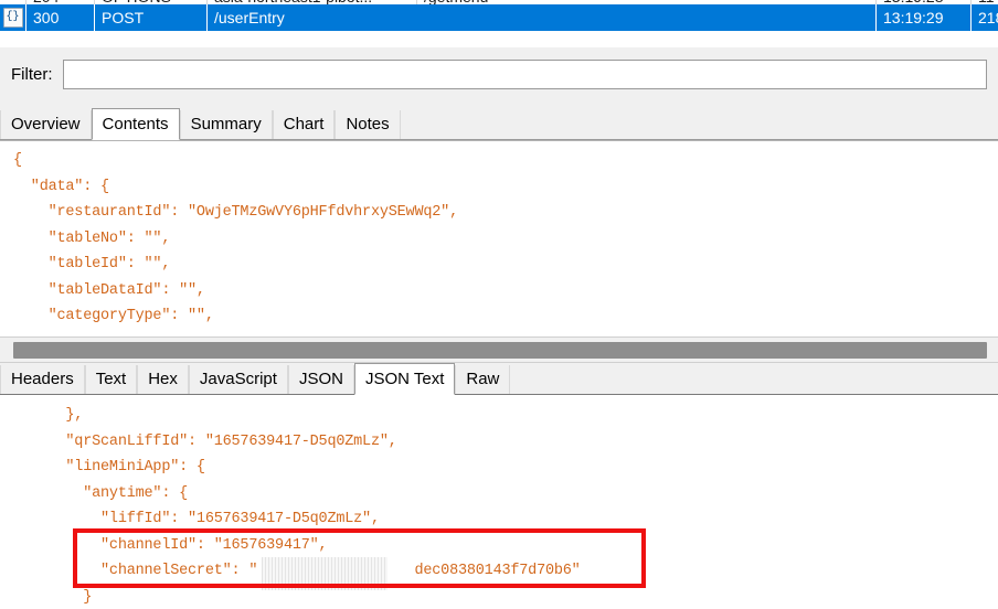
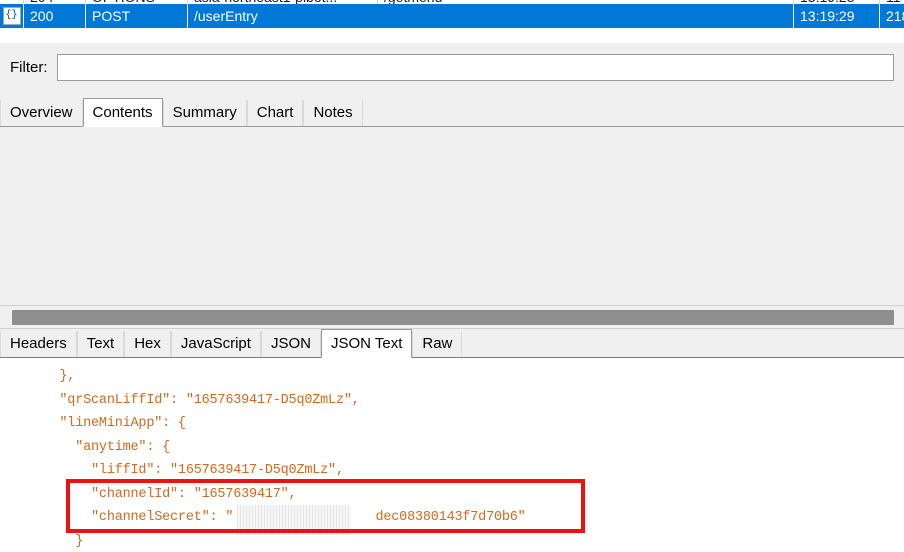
  {}
- 300
+ 200
  POST
  /userEntry
  13:19:29
  Filter:
  Overview
  Contents
  Summary
  Chart
  Notes
- {
- "data": {
- "restaurantId": "OwjeTMzGwVY6pHFfdvhrxySEwWq2",
- "tableNo": "",
- "tableId": "",
- "tableDataId": "",
- "categoryType": "",
  Headers
  Text
  Hex
  JavaScript
  JSON
  JSON Text
  Raw
  },
  "qrScanLiffId": "1657639417-D5q0ZmLz",
  "lineMiniApp": {
  "anytime": {
  "liffId": "1657639417-D5q0ZmLz",
  "channelId": "1657639417",
  "channelSecret": " dec08380143f7d70b6"
  }
